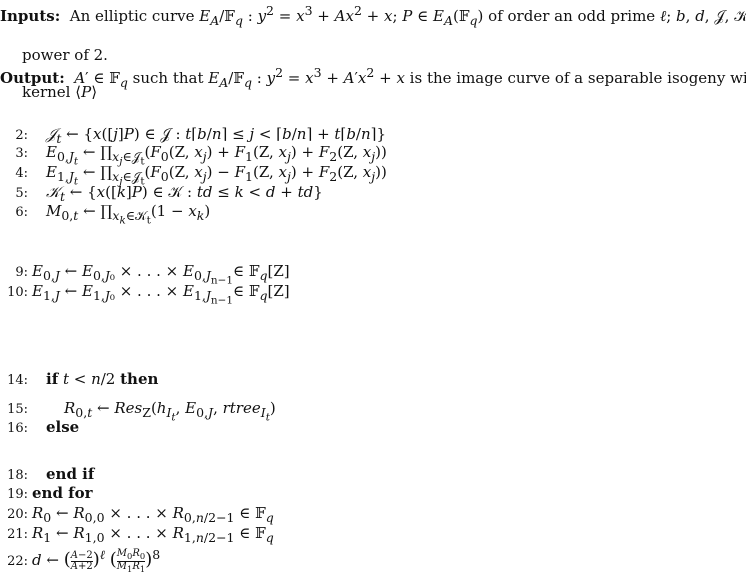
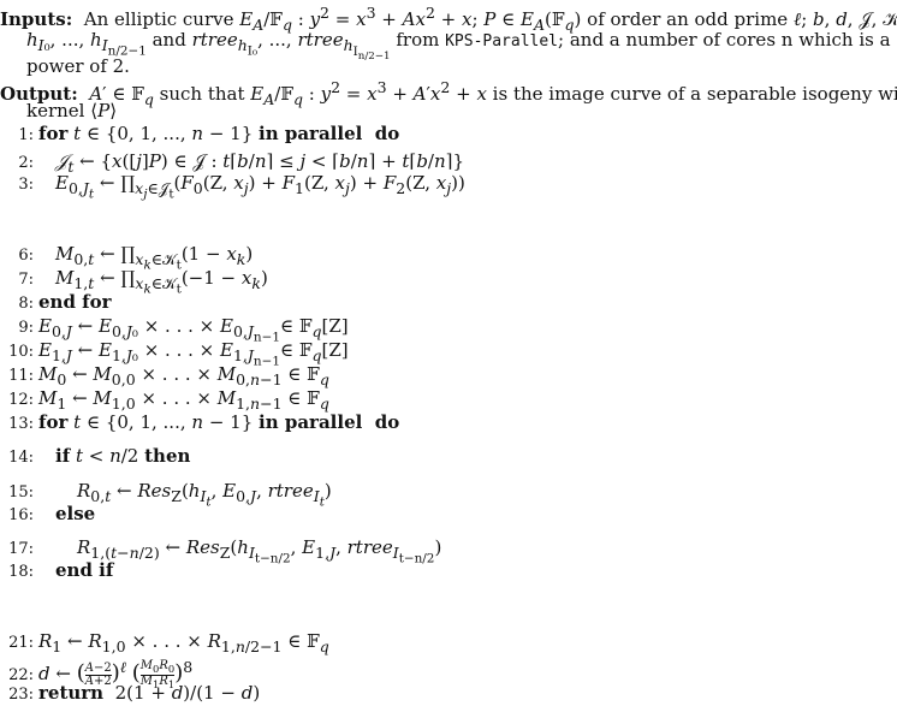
  Inputs: An elliptic curve EA/𝔽q : y2 = x3 + Ax2 + x; P ∈ EA(𝔽q) of order an odd prime ℓ; b, d, 𝒥, 𝒦
+ hI₀, ..., hIn/2−1 and rtreehI₀, ..., rtreehIn/2−1 from KPS-Parallel; and a number of cores n which is a
  power of 2.
  Output: A′ ∈ 𝔽q such that EA/𝔽q : y2 = x3 + A′x2 + x is the image curve of a separable isogeny wi
  kernel ⟨P⟩
+ 1: for t ∈ {0, 1, ..., n − 1} in parallel do
  2: 𝒥t ← {x([j]P) ∈ 𝒥 : t⌈b/n⌉ ≤ j < ⌈b/n⌉ + t⌈b/n⌉}
  3: E0,Jt ← ∏xj∈𝒥t(F0(Z, xj) + F1(Z, xj) + F2(Z, xj))
- 4: E1,Jt ← ∏xj∈𝒥t(F0(Z, xj) − F1(Z, xj) + F2(Z, xj))
- 5: 𝒦t ← {x([k]P) ∈ 𝒦 : td ≤ k < d + td}
  6: M0,t ← ∏xk∈𝒦t(1 − xk)
+ 7: M1,t ← ∏xk∈𝒦t(−1 − xk)
+ 8: end for
  9: E0,J ← E0,J₀ × . . . × E0,Jn−1∈ 𝔽q[Z]
  10: E1,J ← E1,J₀ × . . . × E1,Jn−1∈ 𝔽q[Z]
+ 11: M0 ← M0,0 × . . . × M0,n−1 ∈ 𝔽q
+ 12: M1 ← M1,0 × . . . × M1,n−1 ∈ 𝔽q
+ 13: for t ∈ {0, 1, ..., n − 1} in parallel do
  14: if t < n/2 then
  15: R0,t ← ResZ(hIt, E0,J, rtreeIt)
  16: else
+ 17: R1,(t−n/2) ← ResZ(hIt−n/2, E1,J, rtreeIt−n/2)
  18: end if
- 19: end for
- 20: R0 ← R0,0 × . . . × R0,n/2−1 ∈ 𝔽q
  21: R1 ← R1,0 × . . . × R1,n/2−1 ∈ 𝔽q
  22: d ← (
  A−2
  A+2
  )ℓ (
  M0R0
  M1R1
  )8
+ 23: return 2(1 + d)/(1 − d)
